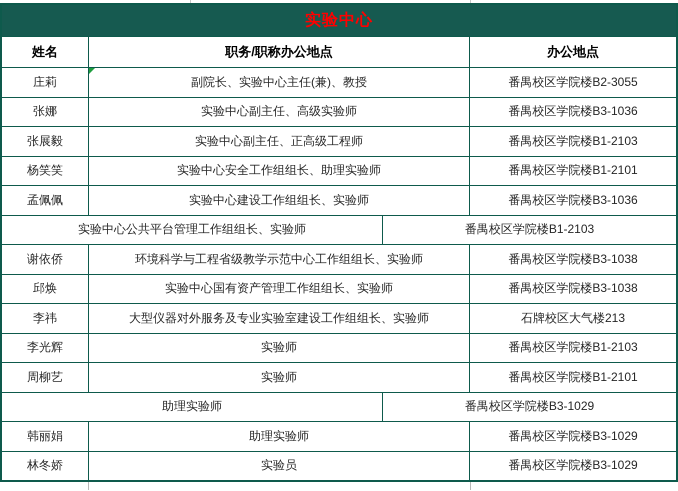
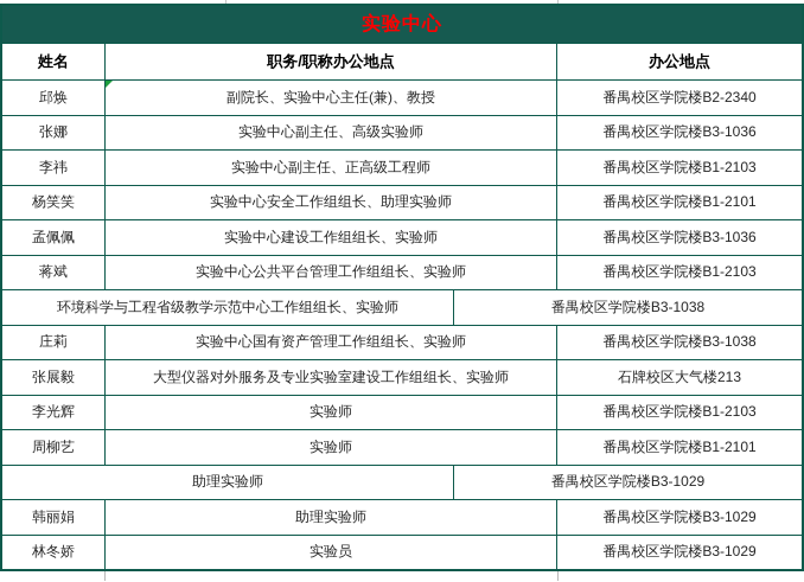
  实验中心
  姓名
  职务/职称办公地点
  办公地点
- 庄莉
+ 邱焕
  副院长、实验中心主任(兼)、教授
- 番禺校区学院楼B2-3055
+ 番禺校区学院楼B2-2340
  张娜
  实验中心副主任、高级实验师
  番禺校区学院楼B3-1036
- 张展毅
+ 李祎
  实验中心副主任、正高级工程师
  番禺校区学院楼B1-2103
  杨笑笑
  实验中心安全工作组组长、助理实验师
  番禺校区学院楼B1-2101
  孟佩佩
  实验中心建设工作组组长、实验师
  番禺校区学院楼B3-1036
+ 蒋斌
  实验中心公共平台管理工作组组长、实验师
  番禺校区学院楼B1-2103
- 谢依侨
  环境科学与工程省级教学示范中心工作组组长、实验师
  番禺校区学院楼B3-1038
- 邱焕
+ 庄莉
  实验中心国有资产管理工作组组长、实验师
  番禺校区学院楼B3-1038
- 李祎
+ 张展毅
  大型仪器对外服务及专业实验室建设工作组组长、实验师
  石牌校区大气楼213
  李光辉
  实验师
  番禺校区学院楼B1-2103
  周柳艺
  实验师
  番禺校区学院楼B1-2101
  助理实验师
  番禺校区学院楼B3-1029
  韩丽娟
  助理实验师
  番禺校区学院楼B3-1029
  林冬娇
  实验员
  番禺校区学院楼B3-1029
